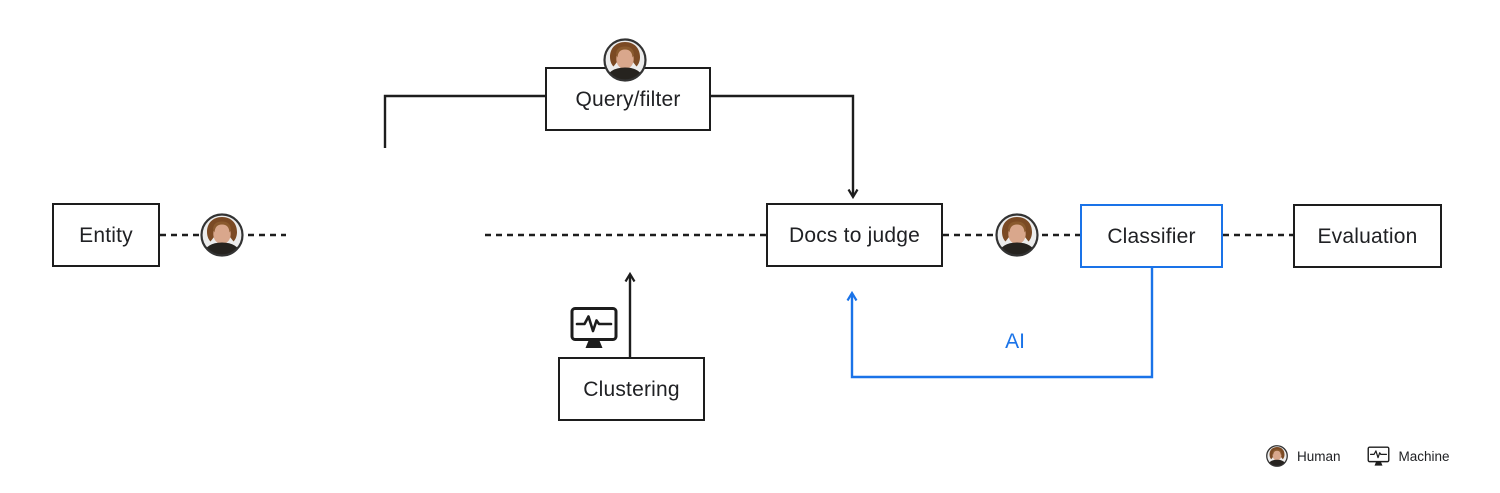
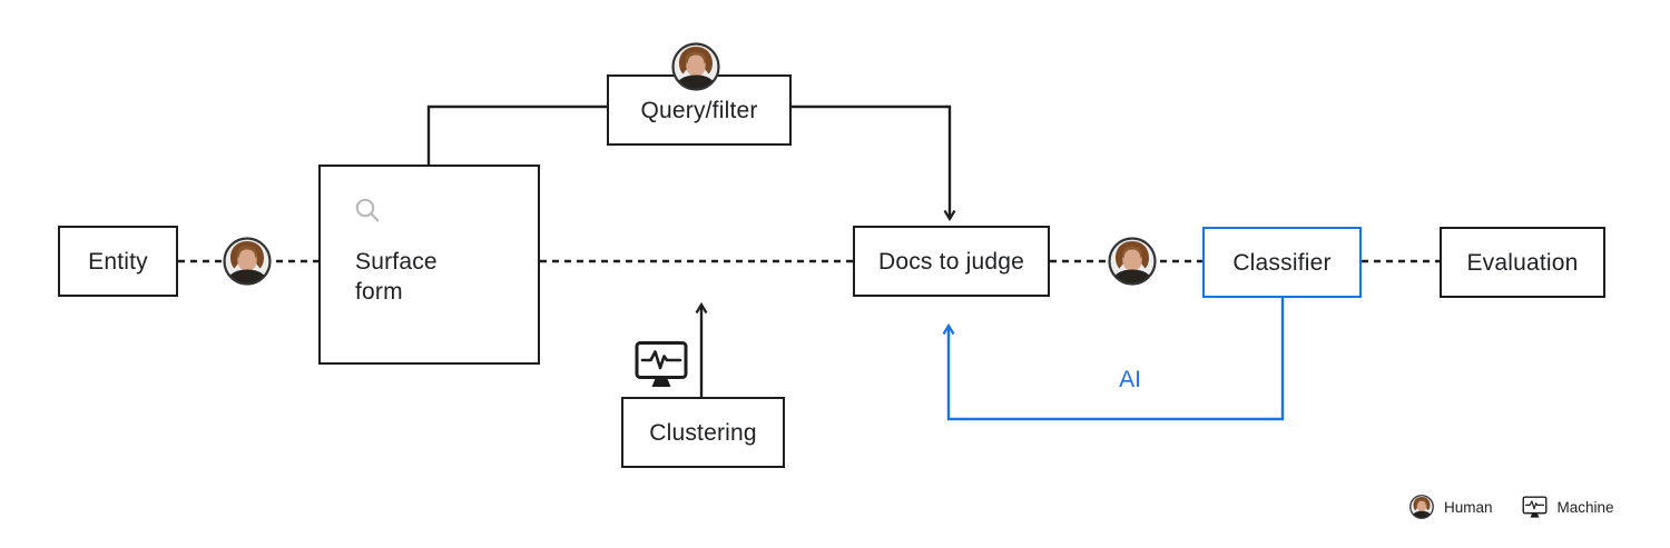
  Entity
+ Surface form
  Query/filter
  Docs to judge
  Classifier
  Evaluation
  Clustering
  AI
  Human
  Machine
